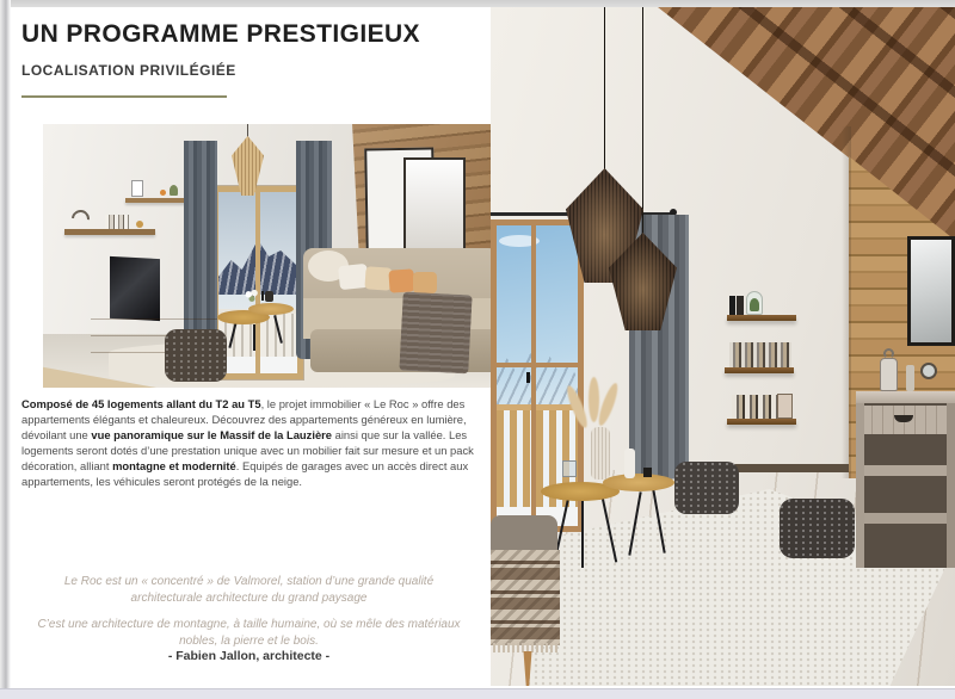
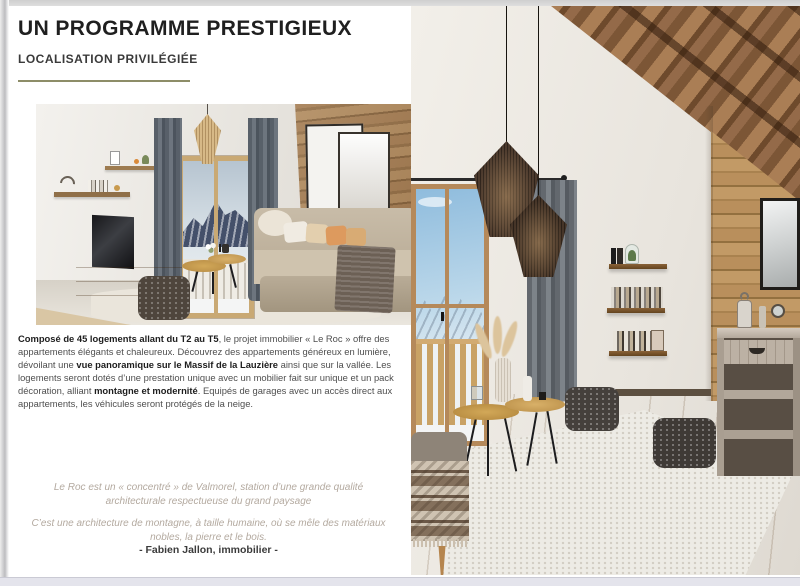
  UN PROGRAMME PRESTIGIEUX
  LOCALISATION PRIVILÉGIÉE
- Composé de 45 logements allant du T2 au T5, le projet immobilier « Le Roc » offre des appartements élégants et chaleureux. Découvrez des appartements généreux en lumière, dévoilant une vue panoramique sur le Massif de la Lauzière ainsi que sur la vallée. Les logements seront dotés d’une prestation unique avec un mobilier fait sur mesure et un pack décoration, alliant montagne et modernité. Equipés de garages avec un accès direct aux appartements, les véhicules seront protégés de la neige.
+ Composé de 45 logements allant du T2 au T5, le projet immobilier « Le Roc » offre des appartements élégants et chaleureux. Découvrez des appartements généreux en lumière, dévoilant une vue panoramique sur le Massif de la Lauzière ainsi que sur la vallée. Les logements seront dotés d’une prestation unique avec un mobilier fait sur unique et un pack décoration, alliant montagne et modernité. Equipés de garages avec un accès direct aux appartements, les véhicules seront protégés de la neige.
- Le Roc est un « concentré » de Valmorel, station d’une grande qualité architecturale architecture du grand paysage
+ Le Roc est un « concentré » de Valmorel, station d’une grande qualité architecturale respectueuse du grand paysage
  C’est une architecture de montagne, à taille humaine, où se mêle des matériaux nobles, la pierre et le bois.
- - Fabien Jallon, architecte -
+ - Fabien Jallon, immobilier -
